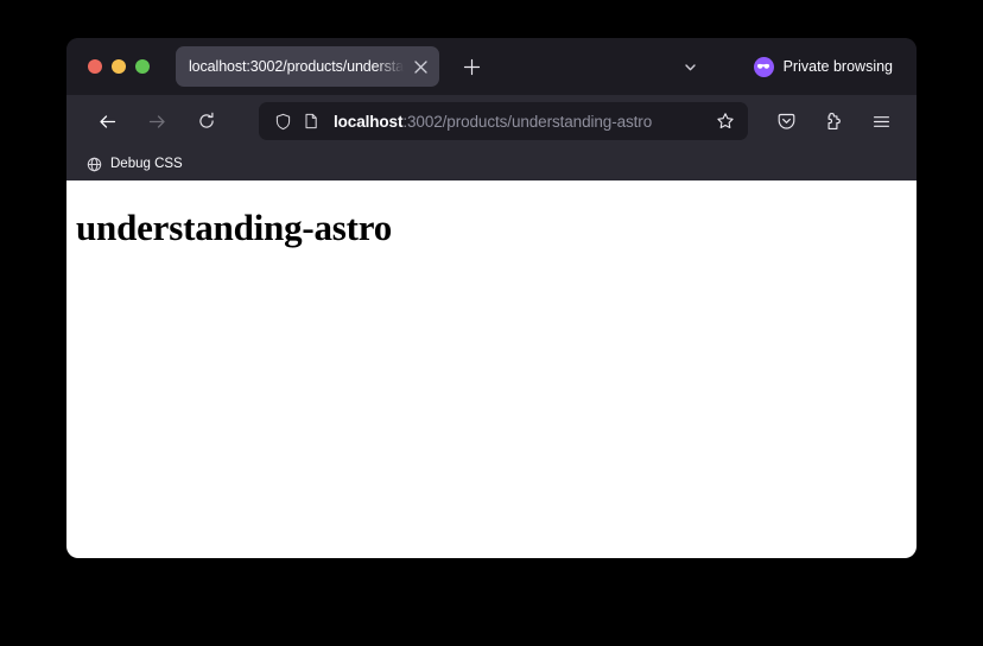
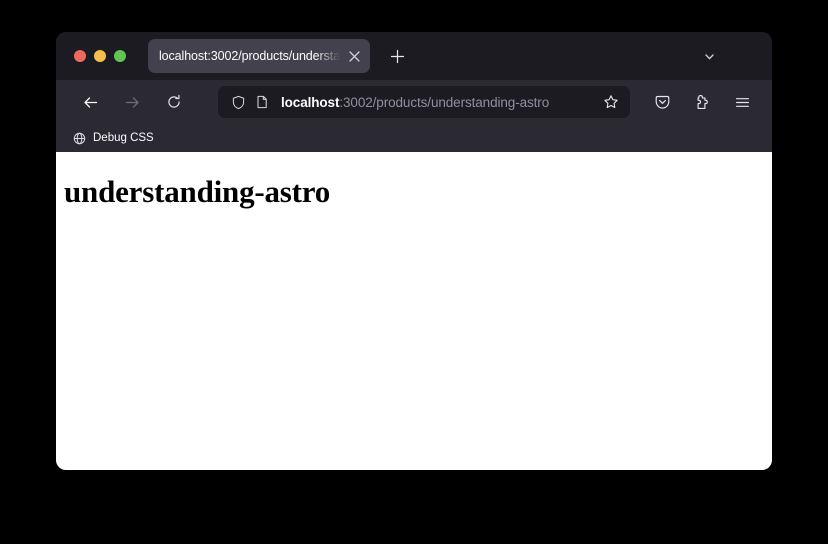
  localhost:3002/products/understa
- Private browsing
  localhost:3002/products/understanding-astro
  Debug CSS
  understanding-astro
